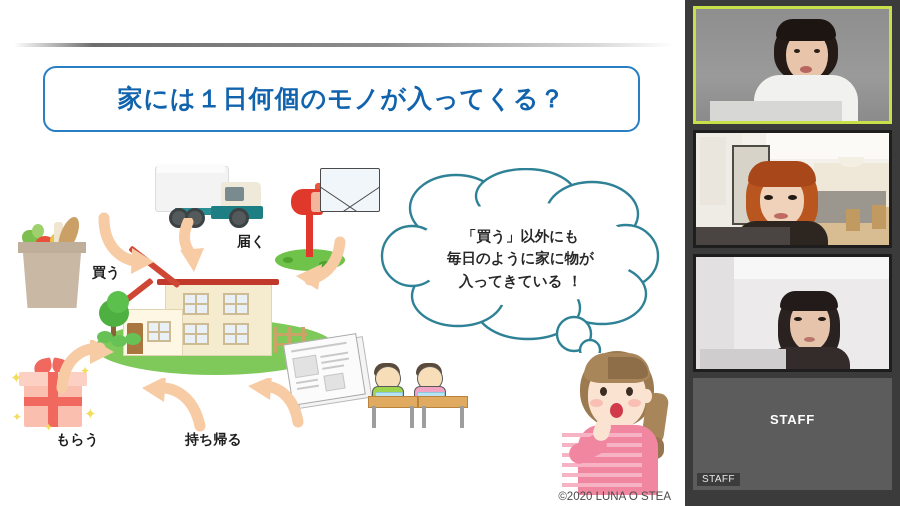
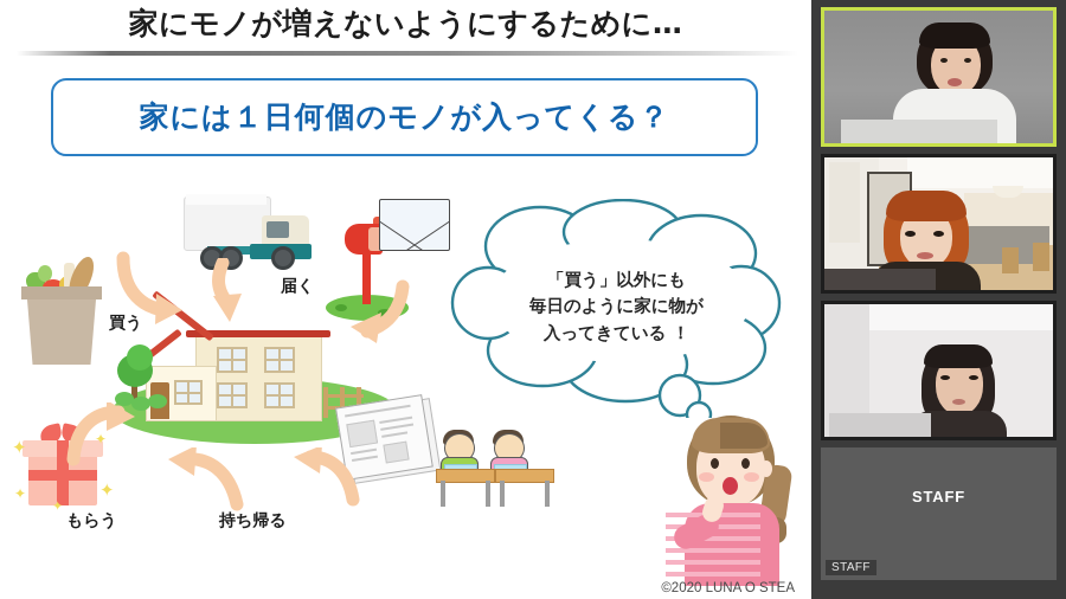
+ 家にモノが増えないようにするために…
  家には１日何個のモノが入ってくる？
  買う
  ✦
  ✦
  ✦
  ✦
  ✦
  もらう
  届く
  持ち帰る
  「買う」以外にも
  毎日のように家に物が
  入ってきている ！
  ©2020 LUNA O STEA
  STAFF
  STAFF
